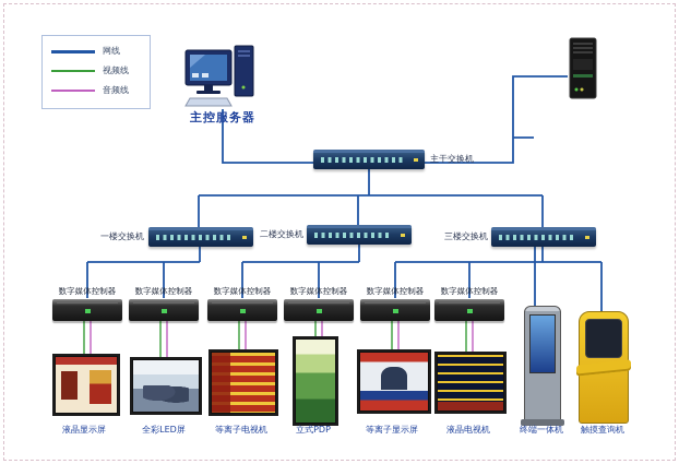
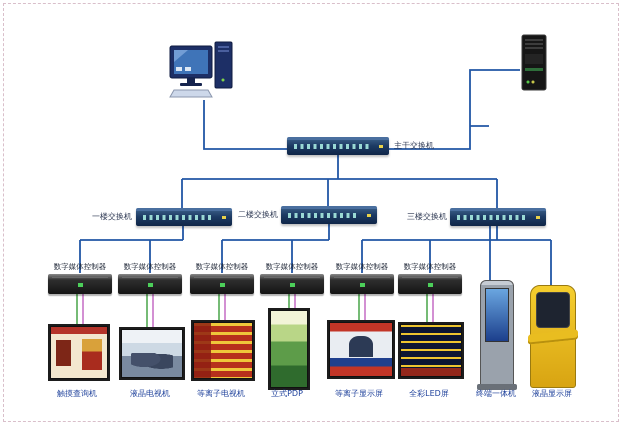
- 网线
- 视频线
- 音频线
- 主控服务器
  主干交换机
  一楼交换机
  二楼交换机
  三楼交换机
  数字媒体控制器
  数字媒体控制器
  数字媒体控制器
  数字媒体控制器
  数字媒体控制器
  数字媒体控制器
- 液晶显示屏
+ 触摸查询机
- 全彩LED屏
+ 液晶电视机
  等离子电视机
  立式PDP
  等离子显示屏
- 液晶电视机
+ 全彩LED屏
  终端一体机
- 触摸查询机
+ 液晶显示屏
